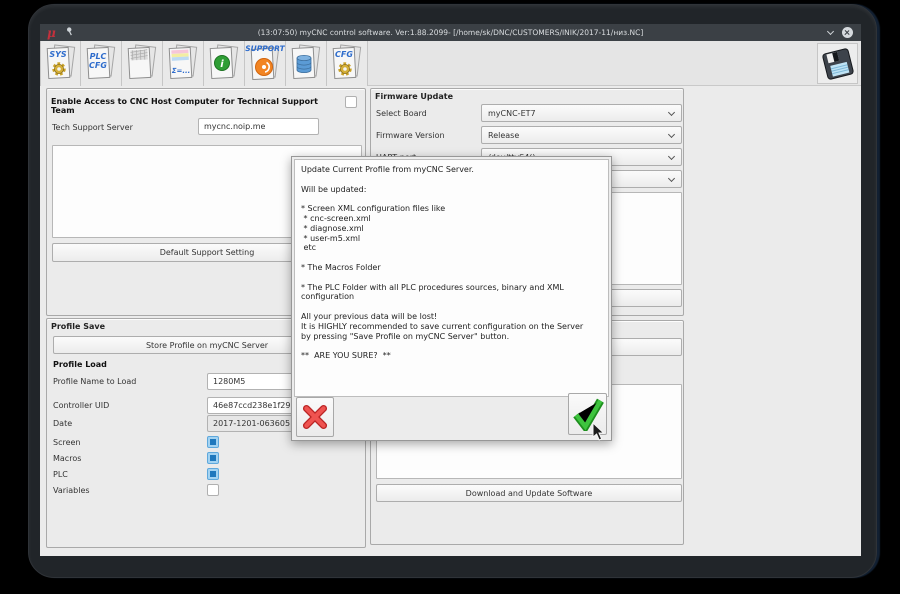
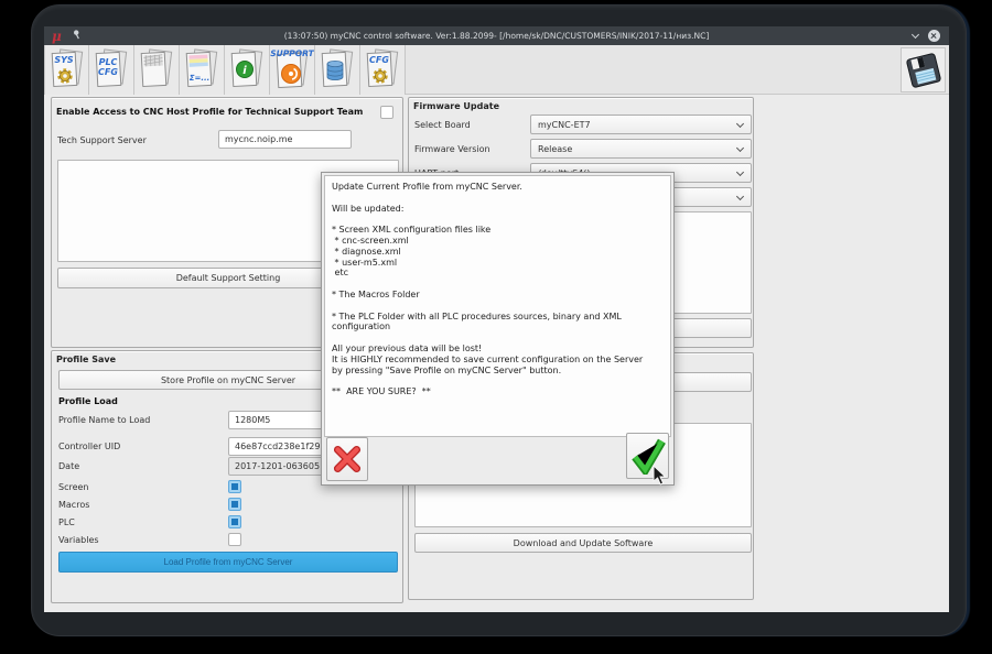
  μ
  (13:07:50) myCNC control software. Ver:1.88.2099- [/home/sk/DNC/CUSTOMERS/INIK/2017-11/низ.NC]
  SYS
  PLC
  CFG
  Σ=...
  i
  SUPPORT
  CFG
- Enable Access to CNC Host Computer for Technical Support Team
+ Enable Access to CNC Host Profile for Technical Support Team
  Tech Support Server
  mycnc.noip.me
  Default Support Setting
  Profile Save
  Store Profile on myCNC Server
  Profile Load
  Profile Name to Load
  1280M5
  Controller UID
  46e87ccd238e1f29
  Date
  2017-1201-063605
  Screen
  Macros
  PLC
  Variables
+ Load Profile from myCNC Server
  Firmware Update
  Select Board
  myCNC-ET7
  Firmware Version
  Release
  Download and Update Software
  Update Current Profile from myCNC Server.
  Will be updated:
  * Screen XML configuration files like
  * cnc-screen.xml
  * diagnose.xml
  * user-m5.xml
  etc
  * The Macros Folder
  * The PLC Folder with all PLC procedures sources, binary and XML
  configuration
  All your previous data will be lost!
  It is HIGHLY recommended to save current configuration on the Server
  by pressing "Save Profile on myCNC Server" button.
  ** ARE YOU SURE? **
